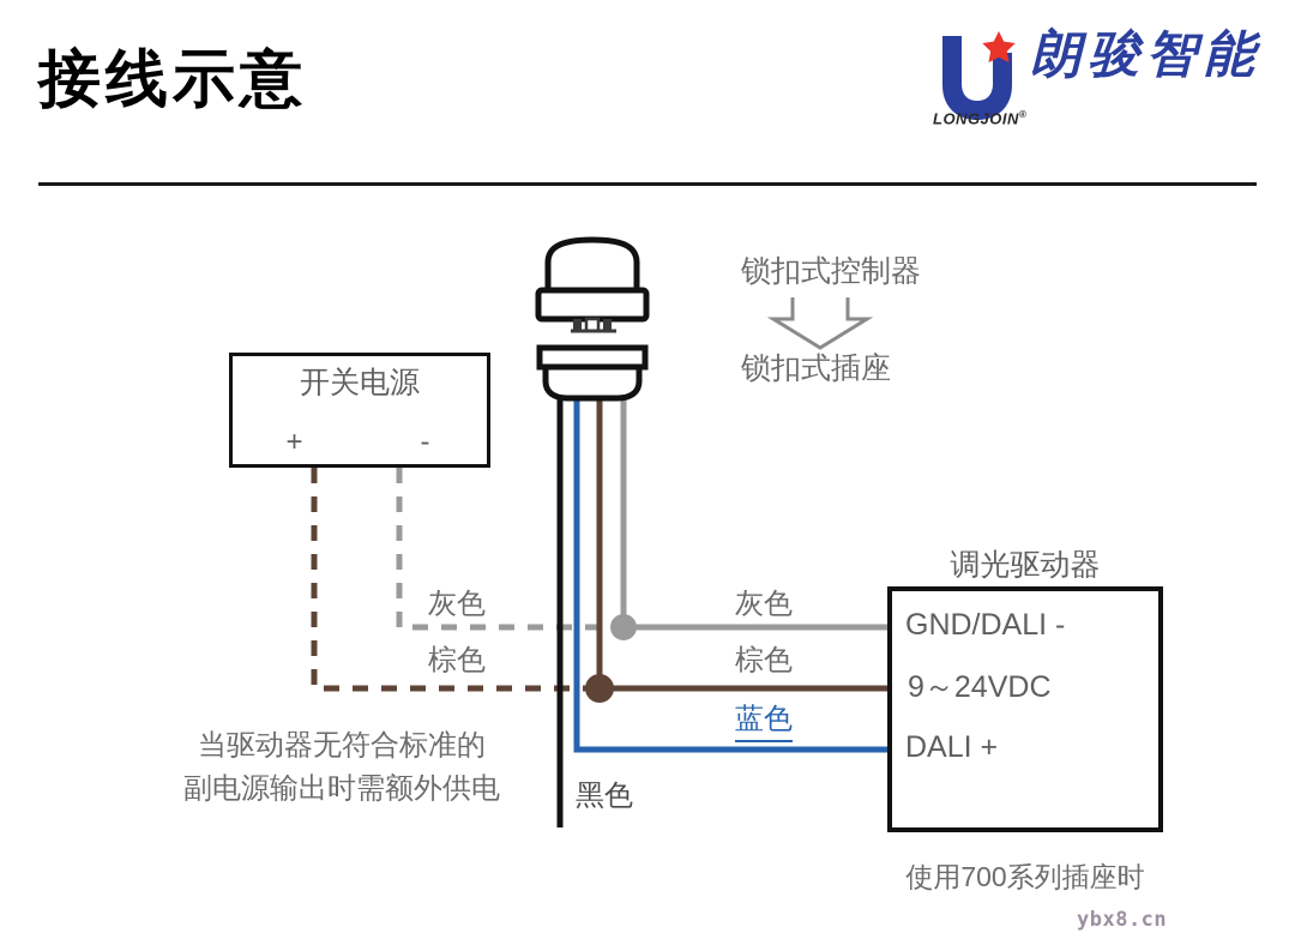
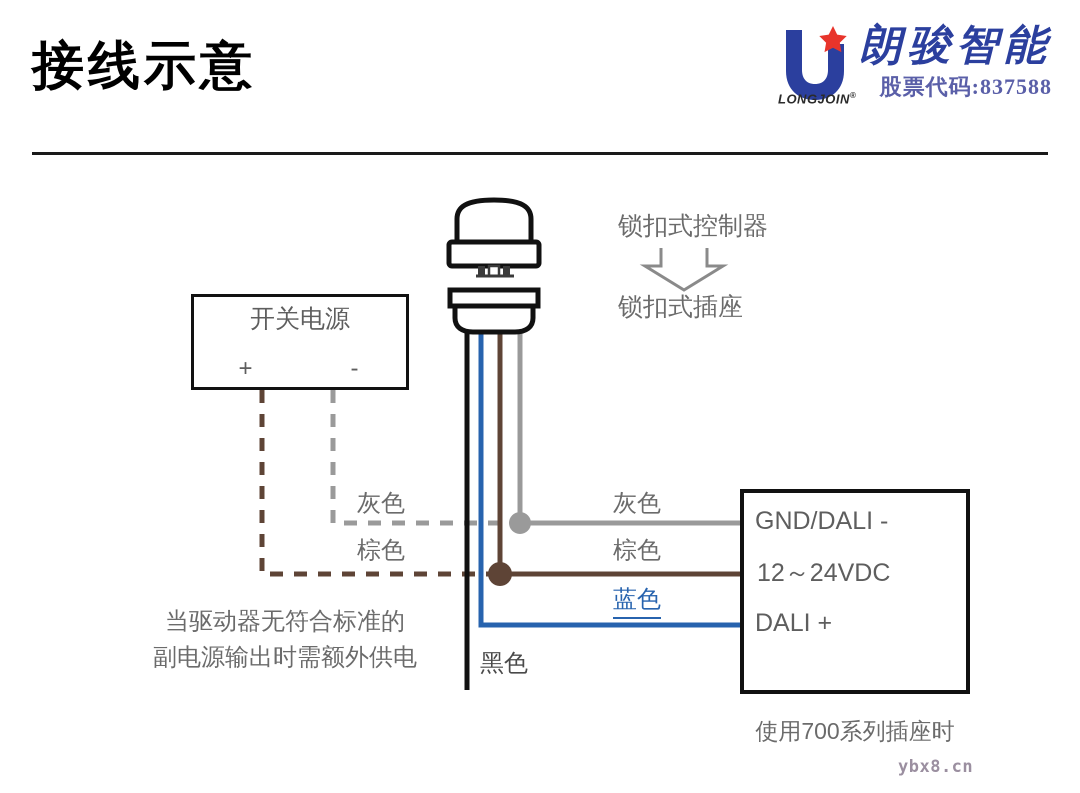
  接线示意
  LONGJOIN®
  朗骏智能
+ 股票代码:837588
  开关电源
  +
  -
- 调光驱动器
  GND/DALI -
- 9～24VDC
+ 12～24VDC
  DALI +
  使用700系列插座时
  锁扣式控制器
  锁扣式插座
  灰色
  棕色
  灰色
  棕色
  蓝色
  黑色
  当驱动器无符合标准的
  副电源输出时需额外供电
  ybx8.cn
